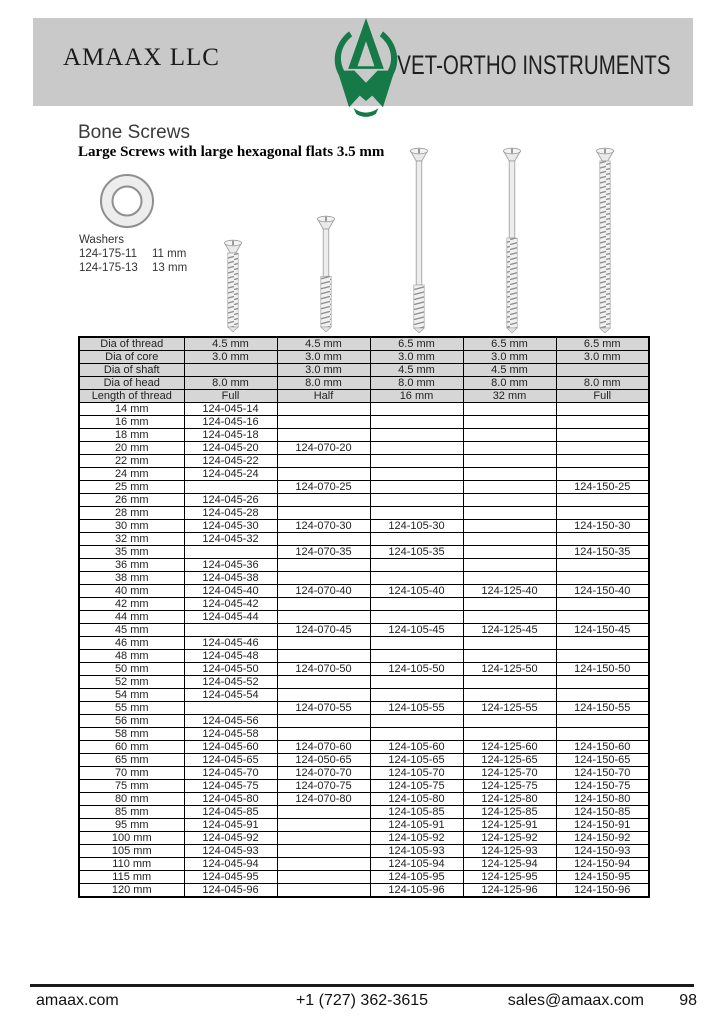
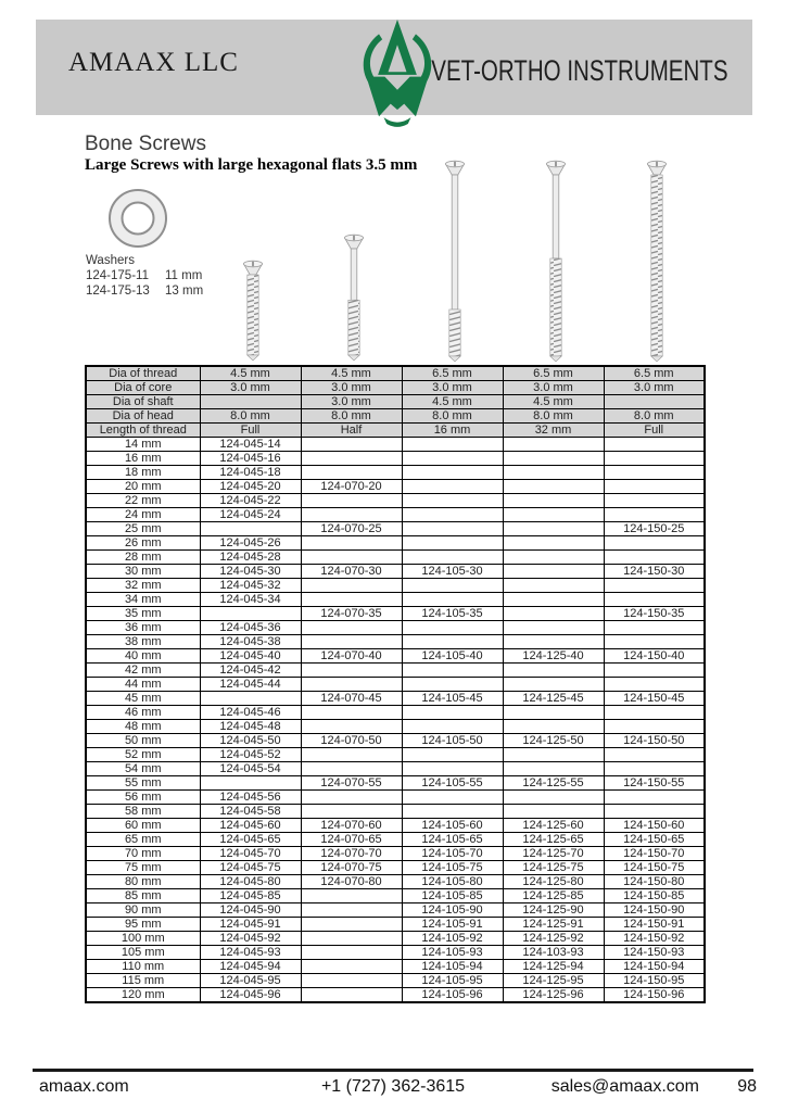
  AMAAX LLC
  VET-ORTHO INSTRUMENTS
  Bone Screws
  Large Screws with large hexagonal flats 3.5 mm
  Washers
  124-175-11
  11 mm
  124-175-13
  13 mm
  Dia of thread	4.5 mm	4.5 mm	6.5 mm	6.5 mm	6.5 mm
  Dia of core	3.0 mm	3.0 mm	3.0 mm	3.0 mm	3.0 mm
  Dia of shaft		3.0 mm	4.5 mm	4.5 mm
  Dia of head	8.0 mm	8.0 mm	8.0 mm	8.0 mm	8.0 mm
  Length of thread	Full	Half	16 mm	32 mm	Full
  14 mm	124-045-14
  16 mm	124-045-16
  18 mm	124-045-18
  20 mm	124-045-20	124-070-20
  22 mm	124-045-22
  24 mm	124-045-24
  25 mm		124-070-25			124-150-25
  26 mm	124-045-26
  28 mm	124-045-28
  30 mm	124-045-30	124-070-30	124-105-30		124-150-30
  32 mm	124-045-32
+ 34 mm	124-045-34
  35 mm		124-070-35	124-105-35		124-150-35
  36 mm	124-045-36
  38 mm	124-045-38
  40 mm	124-045-40	124-070-40	124-105-40	124-125-40	124-150-40
  42 mm	124-045-42
  44 mm	124-045-44
  45 mm		124-070-45	124-105-45	124-125-45	124-150-45
  46 mm	124-045-46
  48 mm	124-045-48
  50 mm	124-045-50	124-070-50	124-105-50	124-125-50	124-150-50
  52 mm	124-045-52
  54 mm	124-045-54
  55 mm		124-070-55	124-105-55	124-125-55	124-150-55
  56 mm	124-045-56
  58 mm	124-045-58
  60 mm	124-045-60	124-070-60	124-105-60	124-125-60	124-150-60
- 65 mm	124-045-65	124-050-65	124-105-65	124-125-65	124-150-65
+ 65 mm	124-045-65	124-070-65	124-105-65	124-125-65	124-150-65
  70 mm	124-045-70	124-070-70	124-105-70	124-125-70	124-150-70
  75 mm	124-045-75	124-070-75	124-105-75	124-125-75	124-150-75
  80 mm	124-045-80	124-070-80	124-105-80	124-125-80	124-150-80
  85 mm	124-045-85		124-105-85	124-125-85	124-150-85
+ 90 mm	124-045-90		124-105-90	124-125-90	124-150-90
  95 mm	124-045-91		124-105-91	124-125-91	124-150-91
  100 mm	124-045-92		124-105-92	124-125-92	124-150-92
- 105 mm	124-045-93		124-105-93	124-125-93	124-150-93
+ 105 mm	124-045-93		124-105-93	124-103-93	124-150-93
  110 mm	124-045-94		124-105-94	124-125-94	124-150-94
  115 mm	124-045-95		124-105-95	124-125-95	124-150-95
  120 mm	124-045-96		124-105-96	124-125-96	124-150-96
  amaax.com
  +1 (727) 362-3615
  sales@amaax.com
  98
